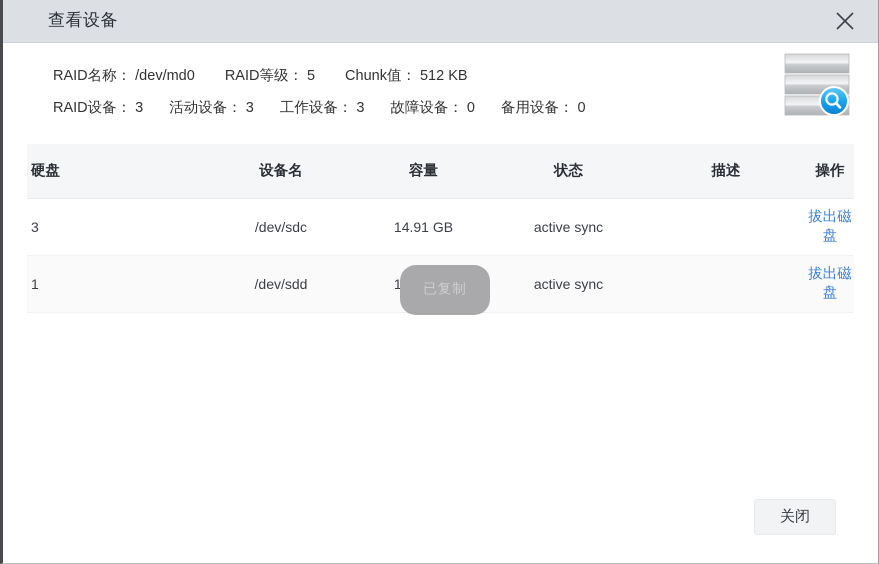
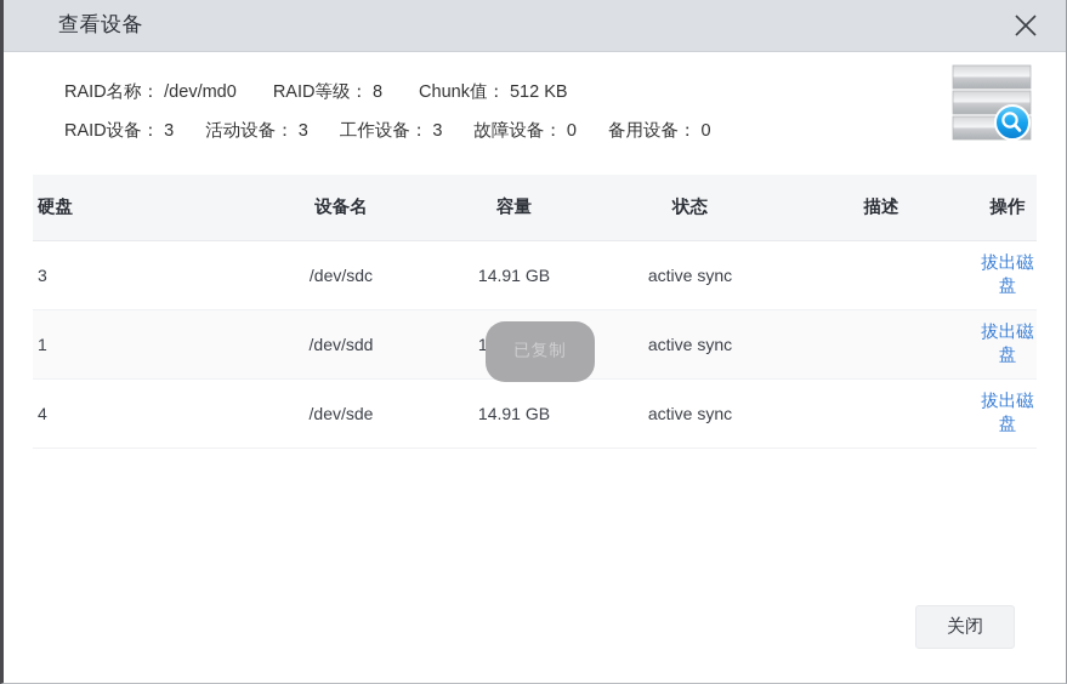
  查看设备
  RAID名称：
  /dev/md0
  RAID等级：
- 5
+ 8
  Chunk值：
  512 KB
  RAID设备：
  3
  活动设备：
  3
  工作设备：
  3
  故障设备：
  0
  备用设备：
  0
  硬盘	设备名	容量	状态	描述	操作
  3	/dev/sdc	14.91 GB	active sync		拔出磁盘
  1	/dev/sdd	1	active sync		拔出磁盘
+ 4	/dev/sde	14.91 GB	active sync		拔出磁盘
  已复制
  关闭
